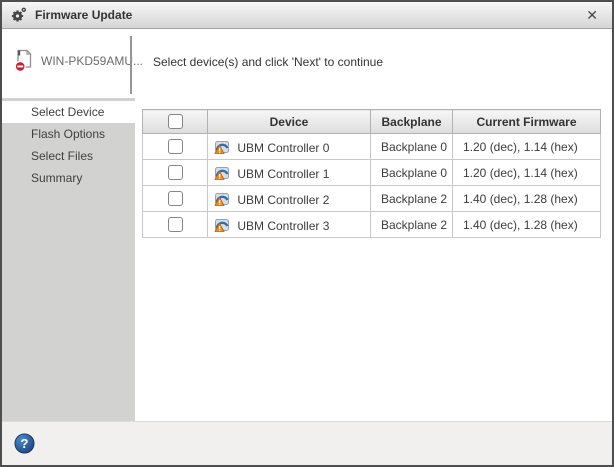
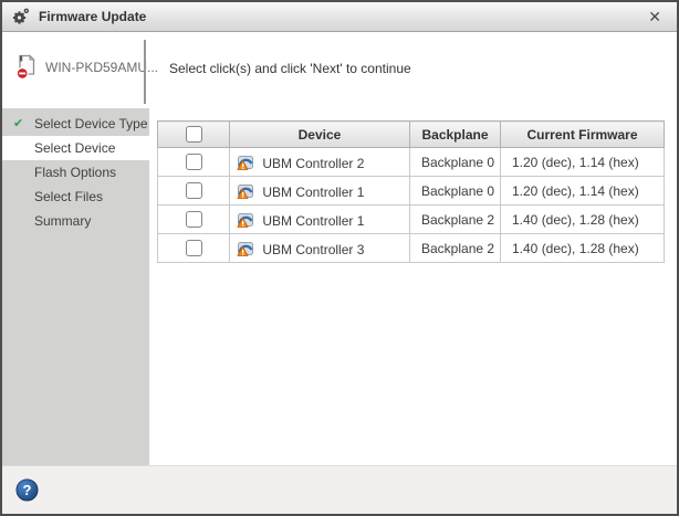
  Firmware Update
  ✕
  WIN-PKD59AMU...
- Select device(s) and click 'Next' to continue
+ Select click(s) and click 'Next' to continue
+ ✔
+ Select Device Type
  Select Device
  Flash Options
  Select Files
  Summary
  	Device	Backplane	Current Firmware
- 	UBM Controller 0	Backplane 0	1.20 (dec), 1.14 (hex)
+ 	UBM Controller 2	Backplane 0	1.20 (dec), 1.14 (hex)
  	UBM Controller 1	Backplane 0	1.20 (dec), 1.14 (hex)
- 	UBM Controller 2	Backplane 2	1.40 (dec), 1.28 (hex)
+ 	UBM Controller 1	Backplane 2	1.40 (dec), 1.28 (hex)
  	UBM Controller 3	Backplane 2	1.40 (dec), 1.28 (hex)
  ?
